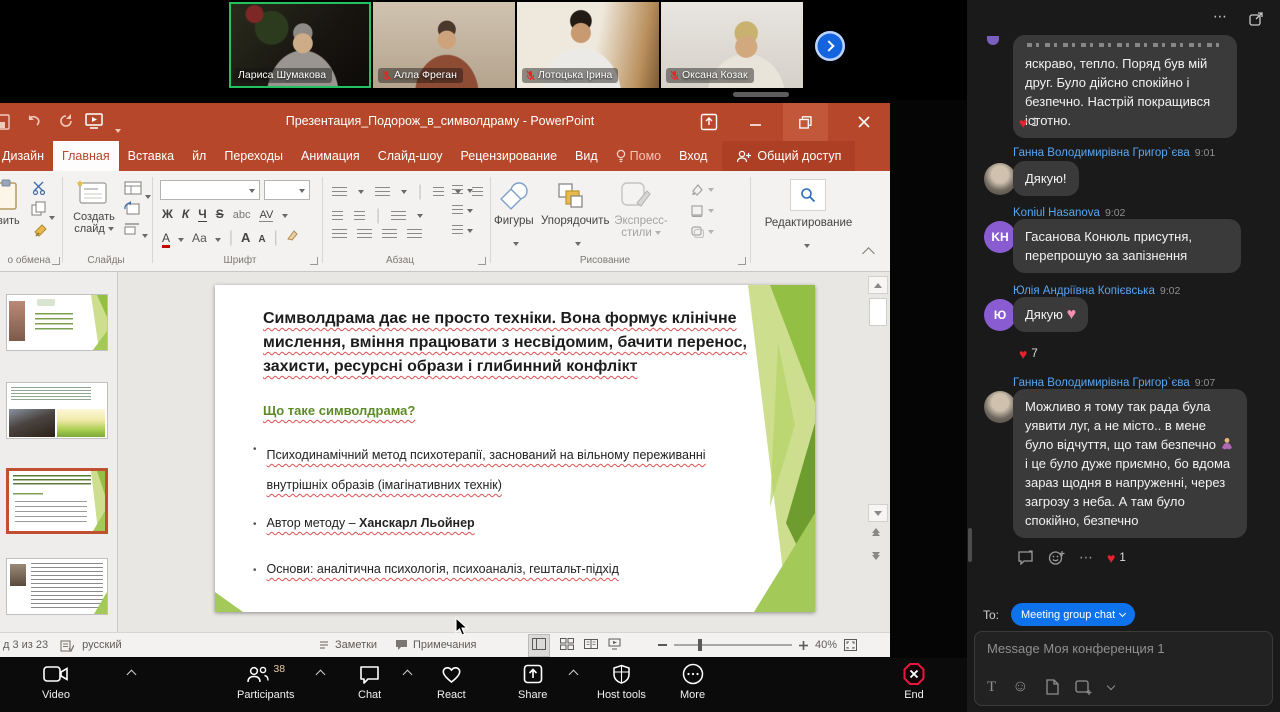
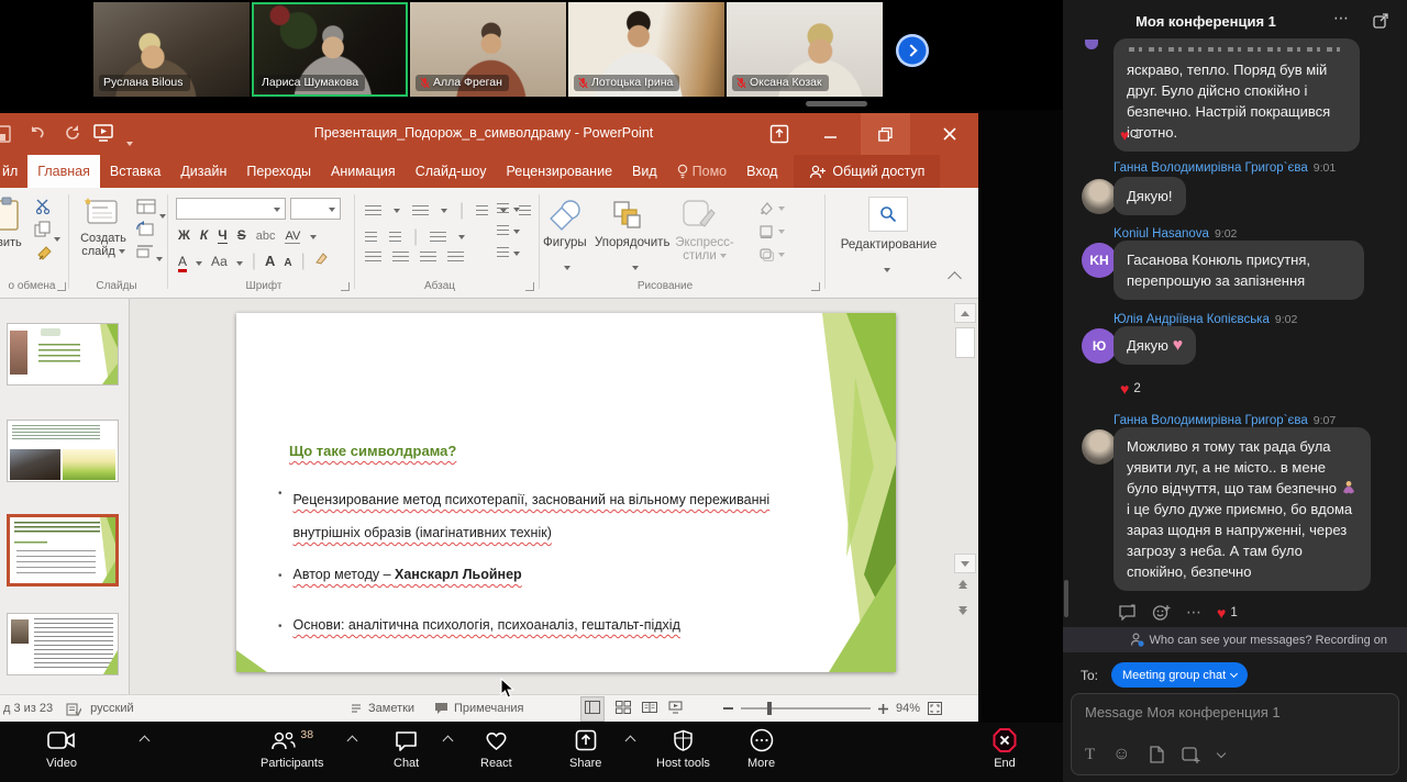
+ Руслана Bilous
  Лариса Шумакова
  Алла Фреган
  Лотоцька Ірина
  Оксана Козак
  Презентация_Подорож_в_символдраму - PowerPoint
- Дизайн
+ йл
  Главная
  Вставка
- йл
+ Дизайн
  Переходы
  Анимация
  Слайд-шоу
  Рецензирование
  Вид
  Помо
  Вход
  Общий доступ
  ить
  о обмена
  Создать
  слайд
  Слайды
  Ж
  К
  Ч
  S
  abc
  AV
  А
  Аа
  |
  А
  А
  |
  Шрифт
  |
  |
  Абзац
  Фигуры
  Упорядочить
  Экспресс-
  стили
  Рисование
  Редактирование
- Символдрама дає не просто техніки. Вона формує клінічне мислення, вміння працювати з несвідомим, бачити перенос, захисти, ресурсні образи і глибинний конфлікт
  Що таке символдрама?
  •
- Психодинамічний метод психотерапії, заснований на вільному переживанні внутрішніх образів (імагінативних технік)
+ Рецензирование метод психотерапії, заснований на вільному переживанні внутрішніх образів (імагінативних технік)
  •
  Автор методу – Ханскарл Льойнер
  •
  Основи: аналітична психологія, психоаналіз, гештальт-підхід
  д 3 из 23
  русский
  Заметки
  Примечания
- 40%
+ 94%
  Video
  38
  Participants
  Chat
  React
  Share
  Host tools
  More
  End
+ Моя конференция 1
  ⋯
  яскраво, тепло. Поряд був мій друг. Було дійсно спокійно і безпечно. Настрій покращився істотно.
  ♥
  1
  Ганна Володимирівна Григор`єва 9:01
  Дякую!
  Koniul Hasanova 9:02
  KH
  Гасанова Конюль присутня, перепрошую за запізнення
  Юлія Андріївна Копієвська 9:02
  Ю
  Дякую ♥
  ♥
- 7
+ 2
  Ганна Володимирівна Григор`єва 9:07
  Можливо я тому так рада була уявити луг, а не місто.. в мене було відчуття, що там безпечно і це було дуже приємно, бо вдома зараз щодня в напруженні, через загрозу з неба. А там було спокійно, безпечно
  ⋯
  ♥
  1
+ Who can see your messages? Recording on
  To:
  Meeting group chat
  Message Моя конференция 1
  T
  ☺
